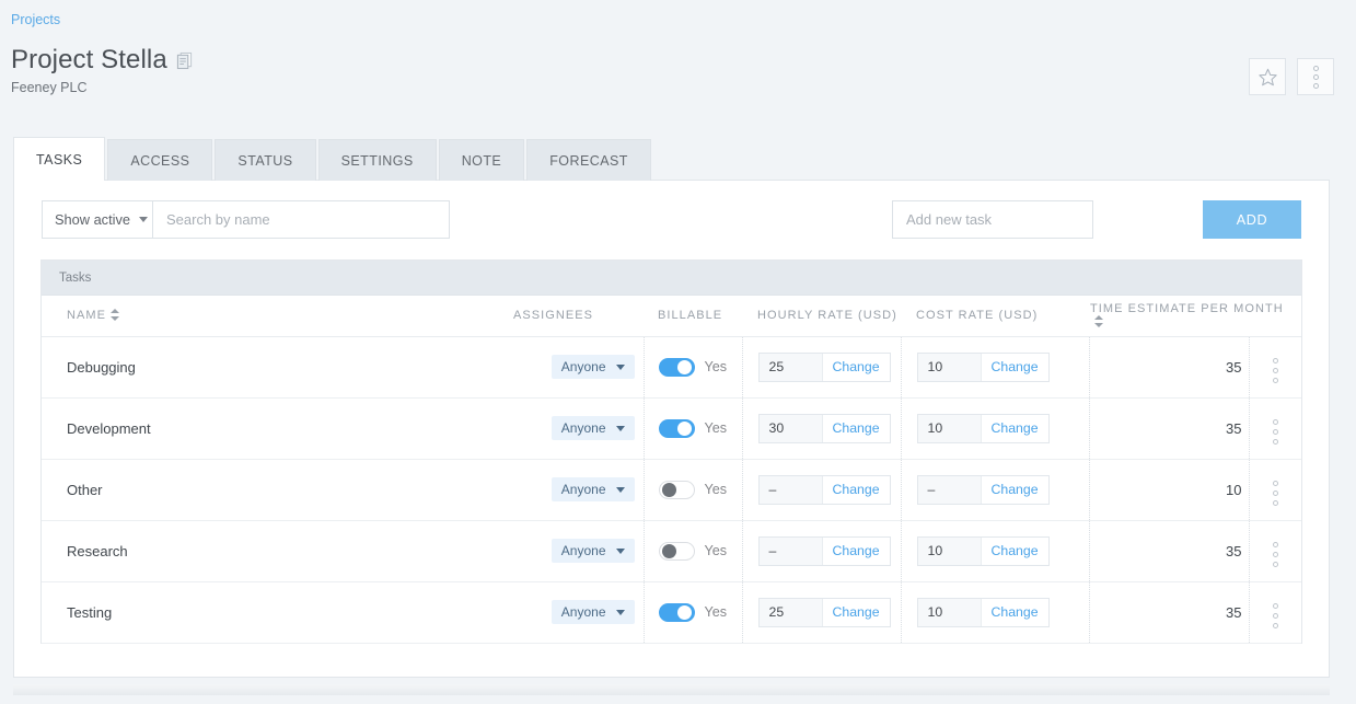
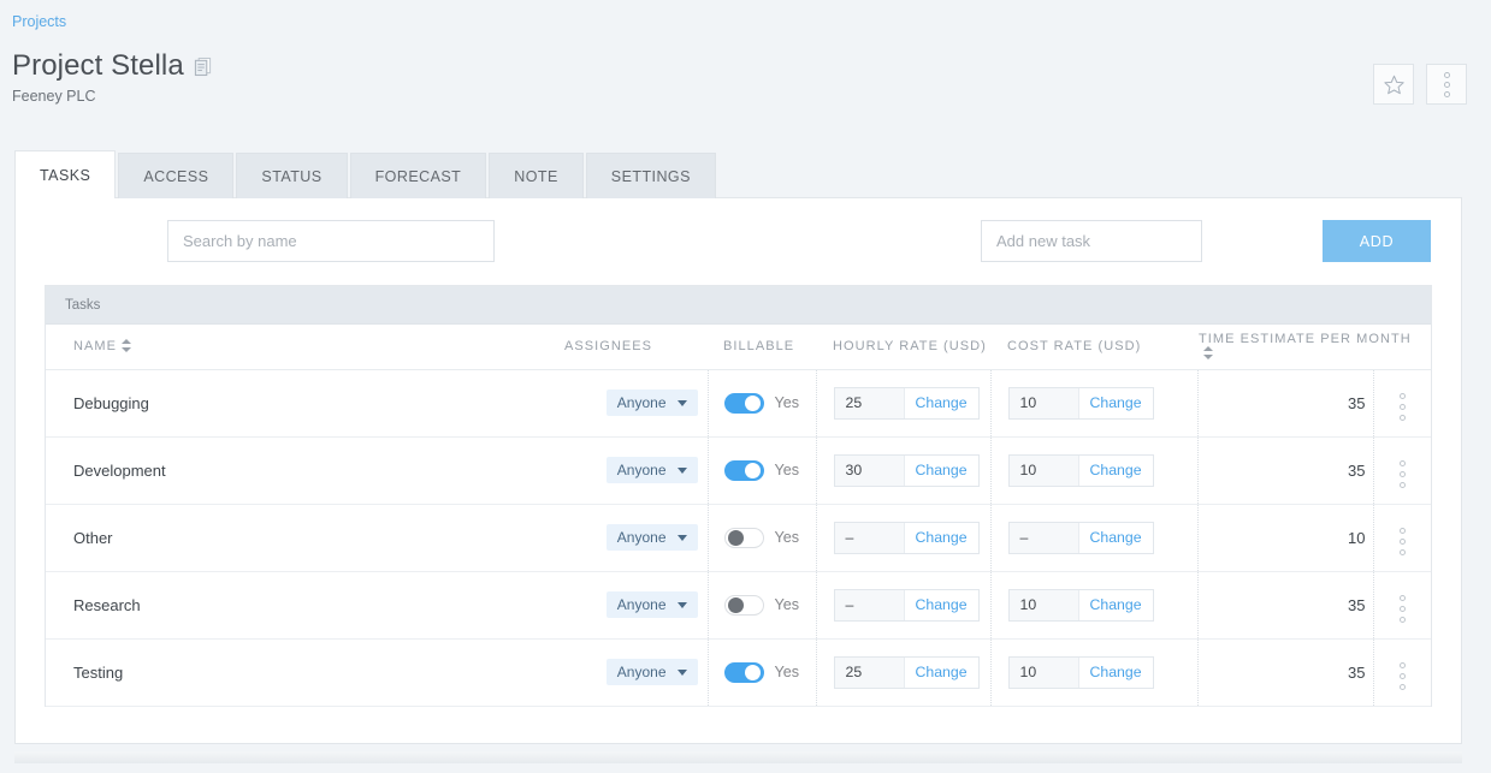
  Projects
  Project Stella
  Feeney PLC
  TASKS
  ACCESS
  STATUS
- SETTINGS
+ FORECAST
  NOTE
- FORECAST
+ SETTINGS
- Show active
  Search by name
  Add new task
  ADD
  Tasks
  NAME	ASSIGNEES	BILLABLE	HOURLY RATE (USD)	COST RATE (USD)	TIME ESTIMATE PER MONTH
  Debugging	Anyone	Yes	25 Change	10 Change	35
  Development	Anyone	Yes	30 Change	10 Change	35
  Other	Anyone	Yes	– Change	– Change	10
  Research	Anyone	Yes	– Change	10 Change	35
  Testing	Anyone	Yes	25 Change	10 Change	35
